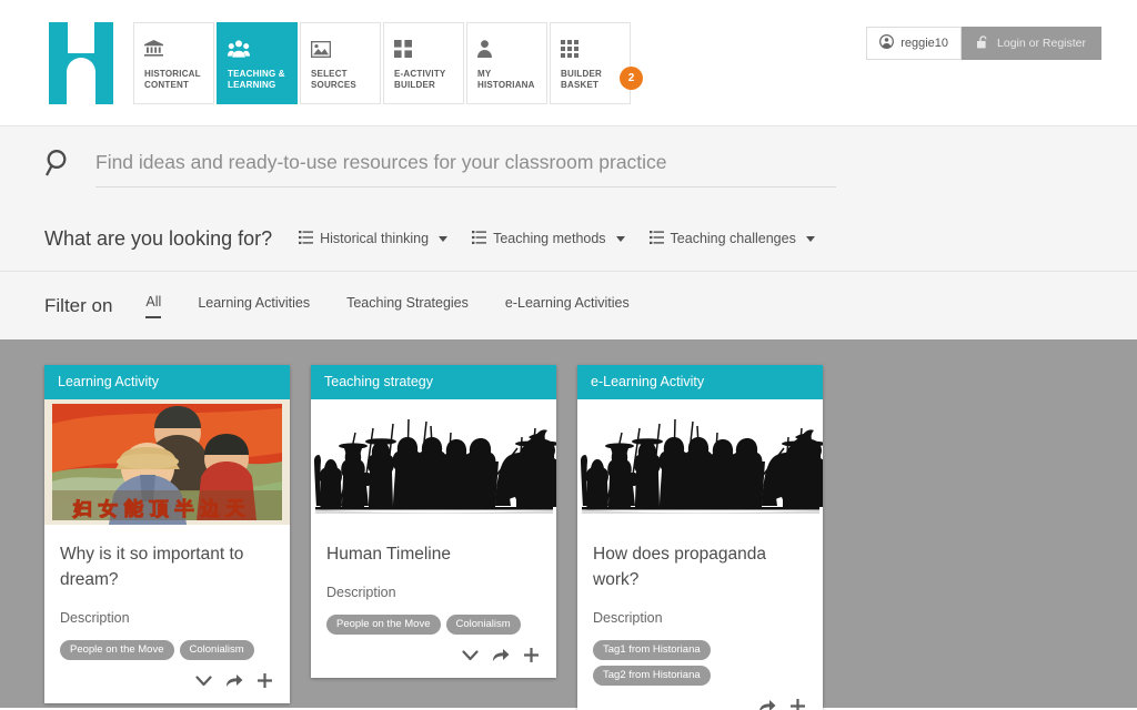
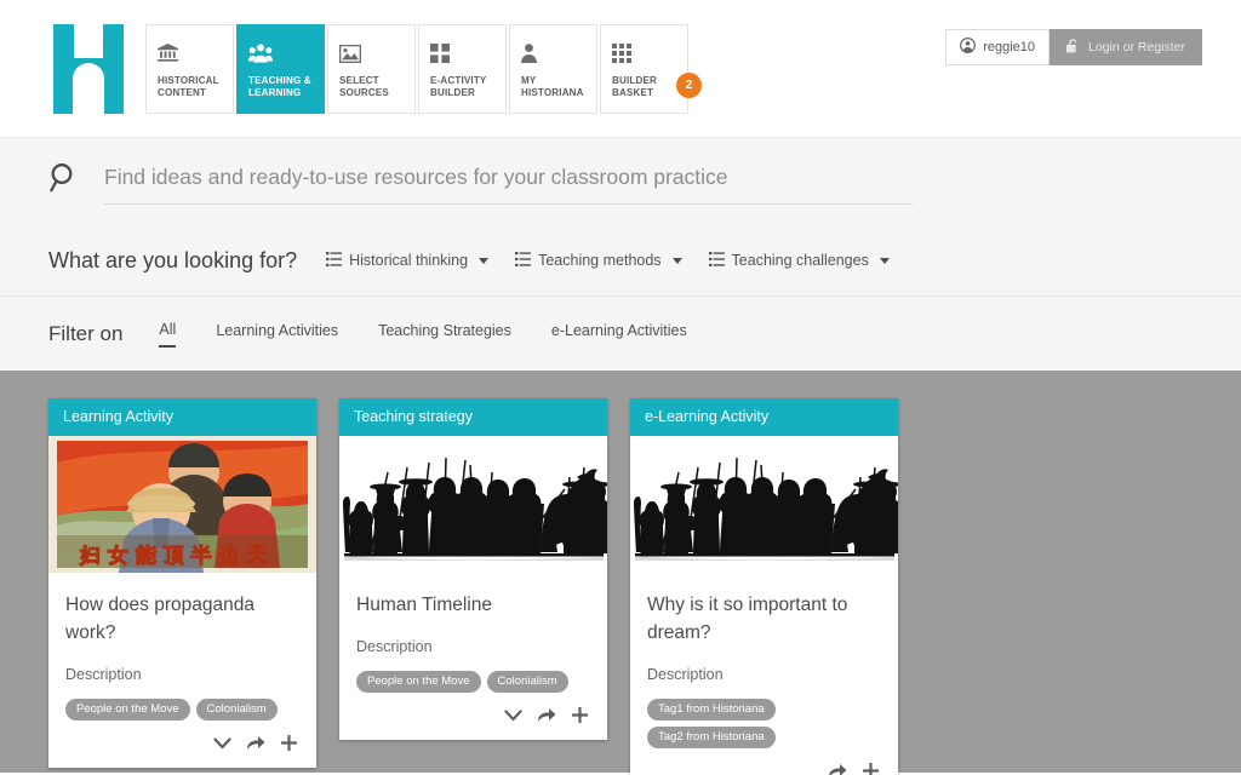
  HISTORICAL
  CONTENT
  TEACHING &
  LEARNING
  SELECT
  SOURCES
  E-ACTIVITY
  BUILDER
  MY
  HISTORIANA
  BUILDER
  BASKET
  2
  reggie10
  Login or Register
  Find ideas and ready-to-use resources for your classroom practice
  What are you looking for?
  Historical thinking
  Teaching methods
  Teaching challenges
  Filter on
  All
  Learning Activities
  Teaching Strategies
  e-Learning Activities
  Learning Activity
  妇 女 能 顶 半 边 天
- Why is it so important to dream?
+ How does propaganda work?
  Description
  People on the Move
  Colonialism
  Teaching strategy
  Human Timeline
  Description
  People on the Move
  Colonialism
  e-Learning Activity
- How does propaganda work?
+ Why is it so important to dream?
  Description
  Tag1 from Historiana
  Tag2 from Historiana
